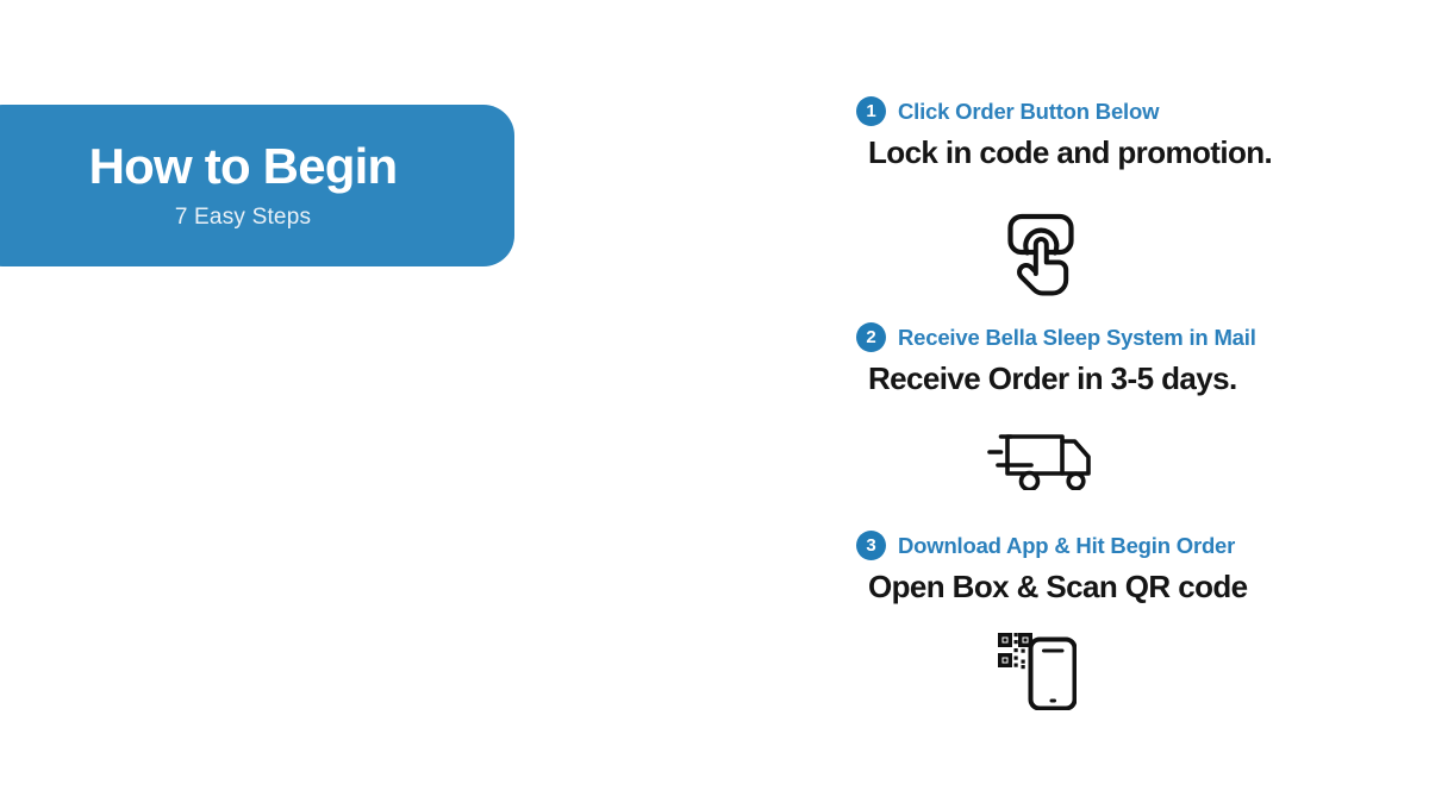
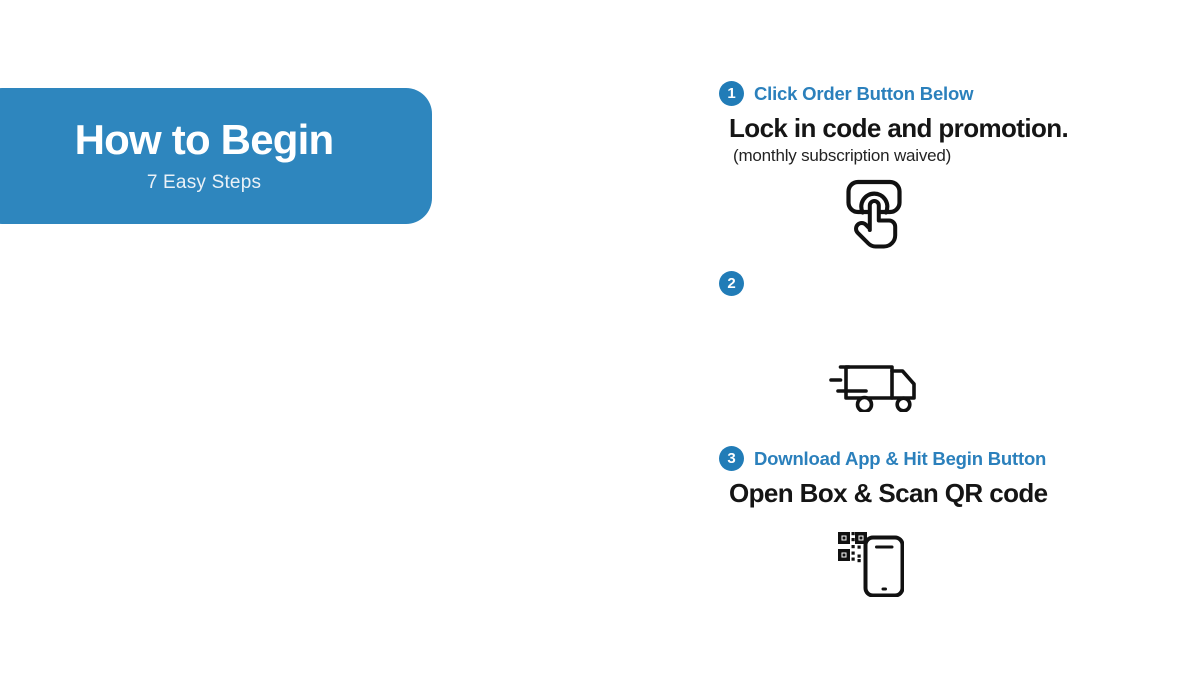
  How to Begin
  7 Easy Steps
  1
  Click Order Button Below
  Lock in code and promotion.
+ (monthly subscription waived)
  2
- Receive Bella Sleep System in Mail
- Receive Order in 3-5 days.
  3
- Download App & Hit Begin Order
+ Download App & Hit Begin Button
  Open Box & Scan QR code
